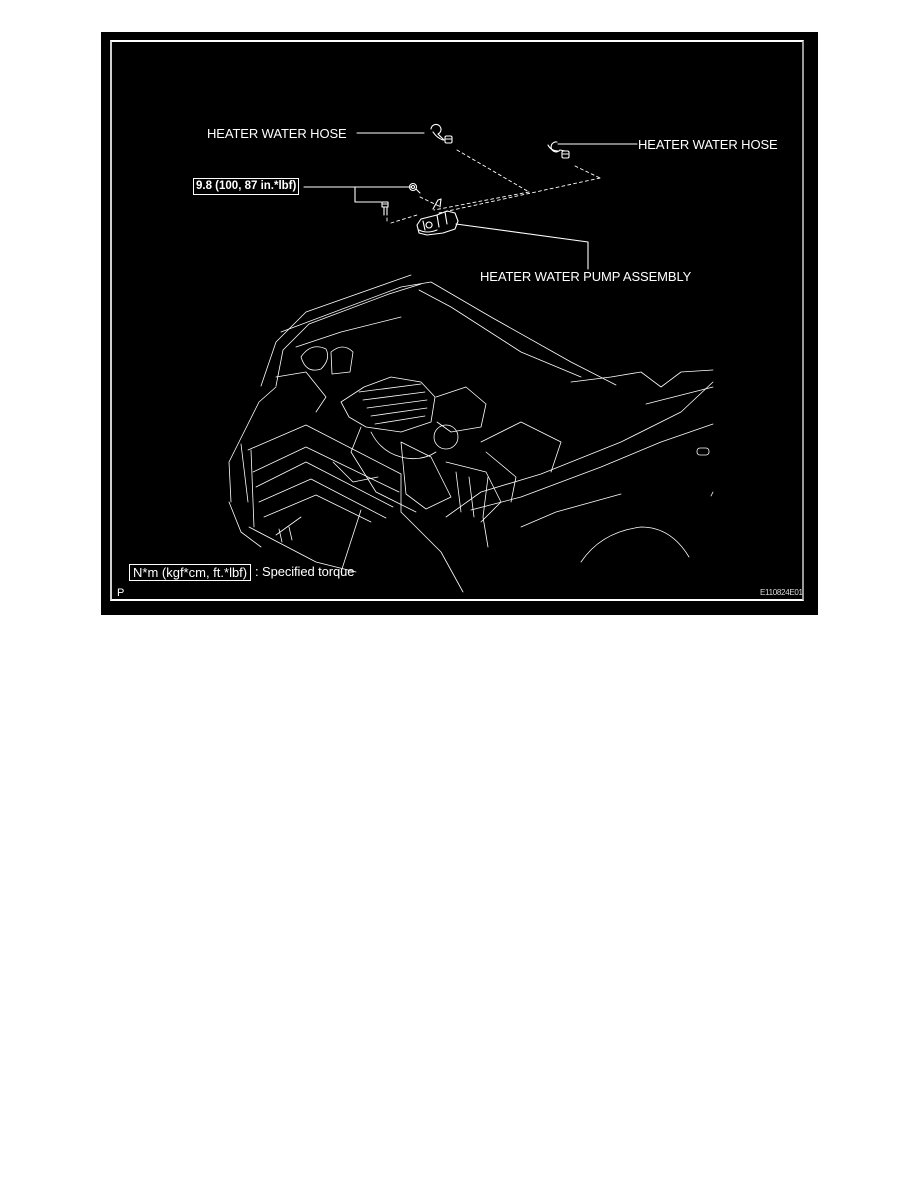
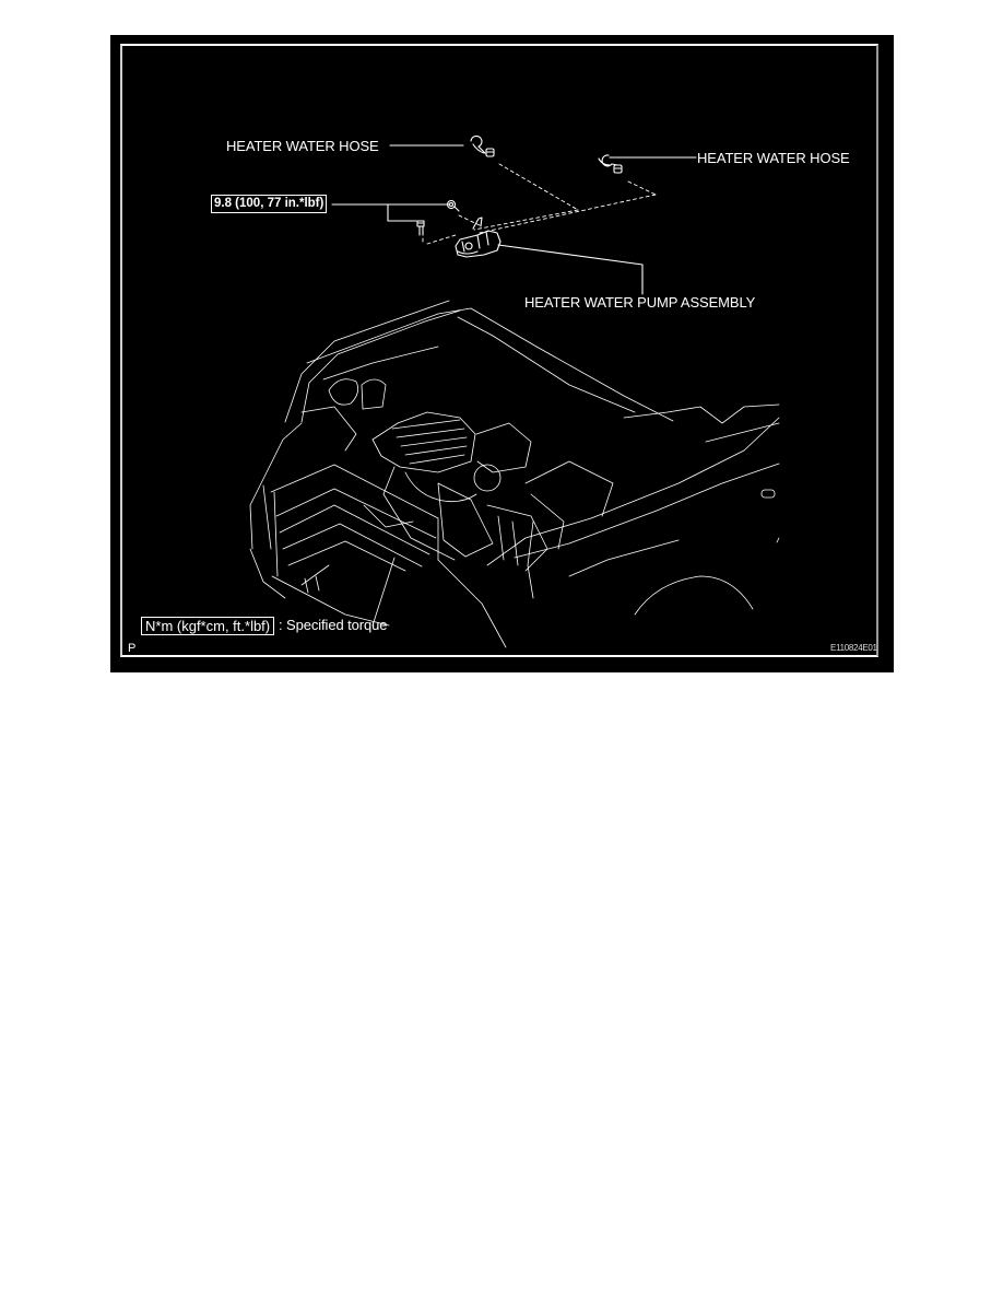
  HEATER WATER HOSE
  HEATER WATER HOSE
- 9.8 (100, 87 in.*lbf)
+ 9.8 (100, 77 in.*lbf)
  HEATER WATER PUMP ASSEMBLY
  N*m (kgf*cm, ft.*lbf)
  : Specified torque
  P
  E110824E01
